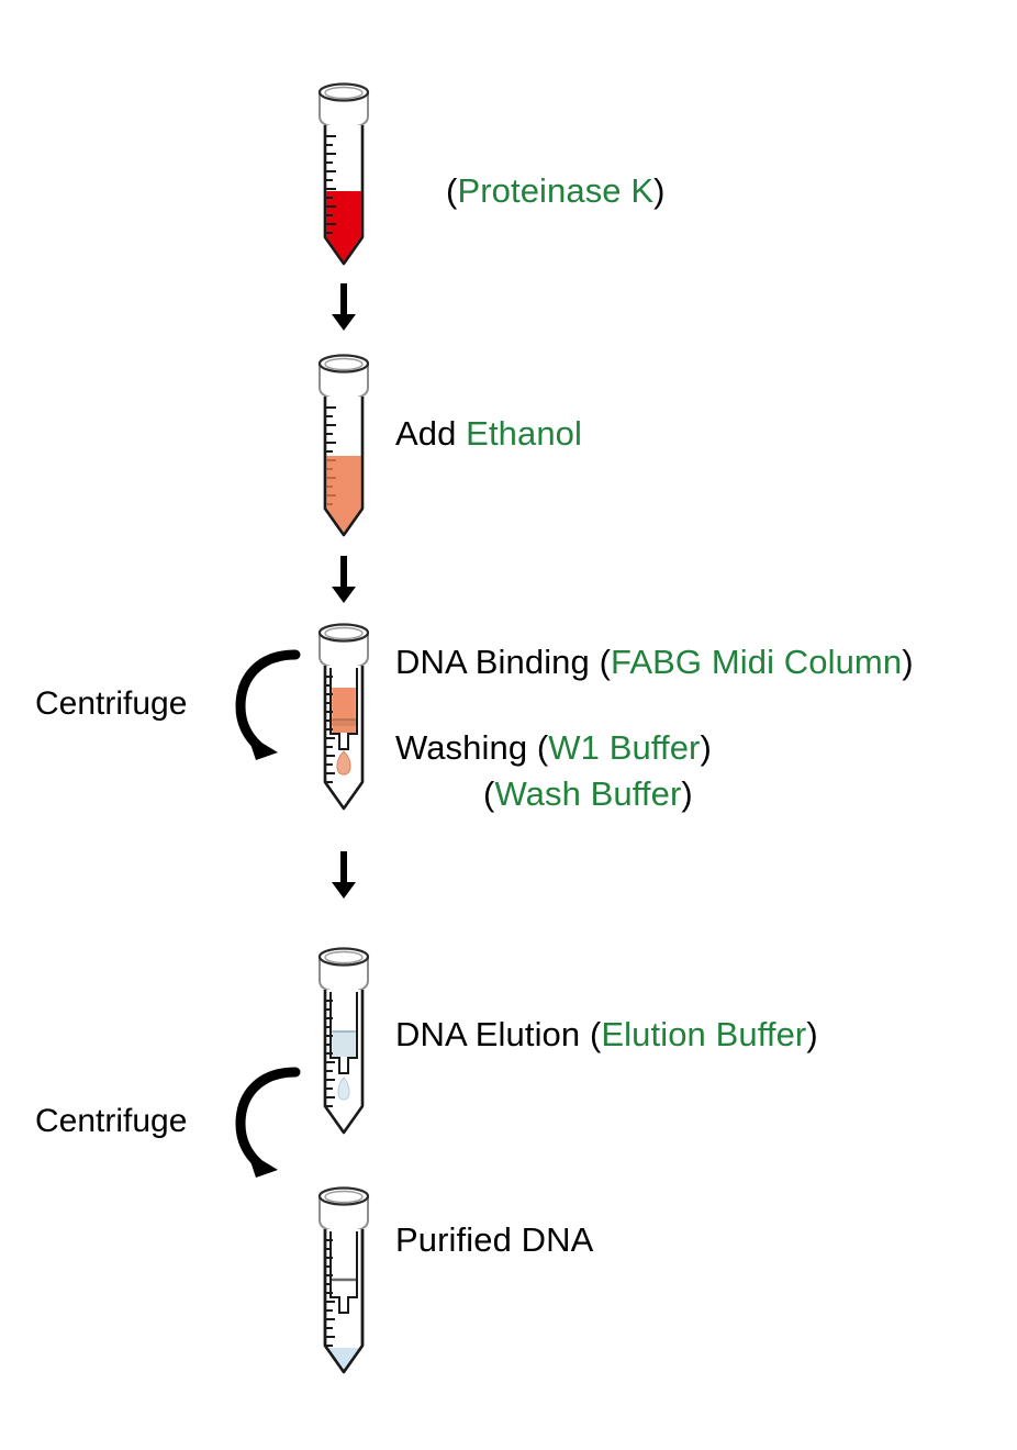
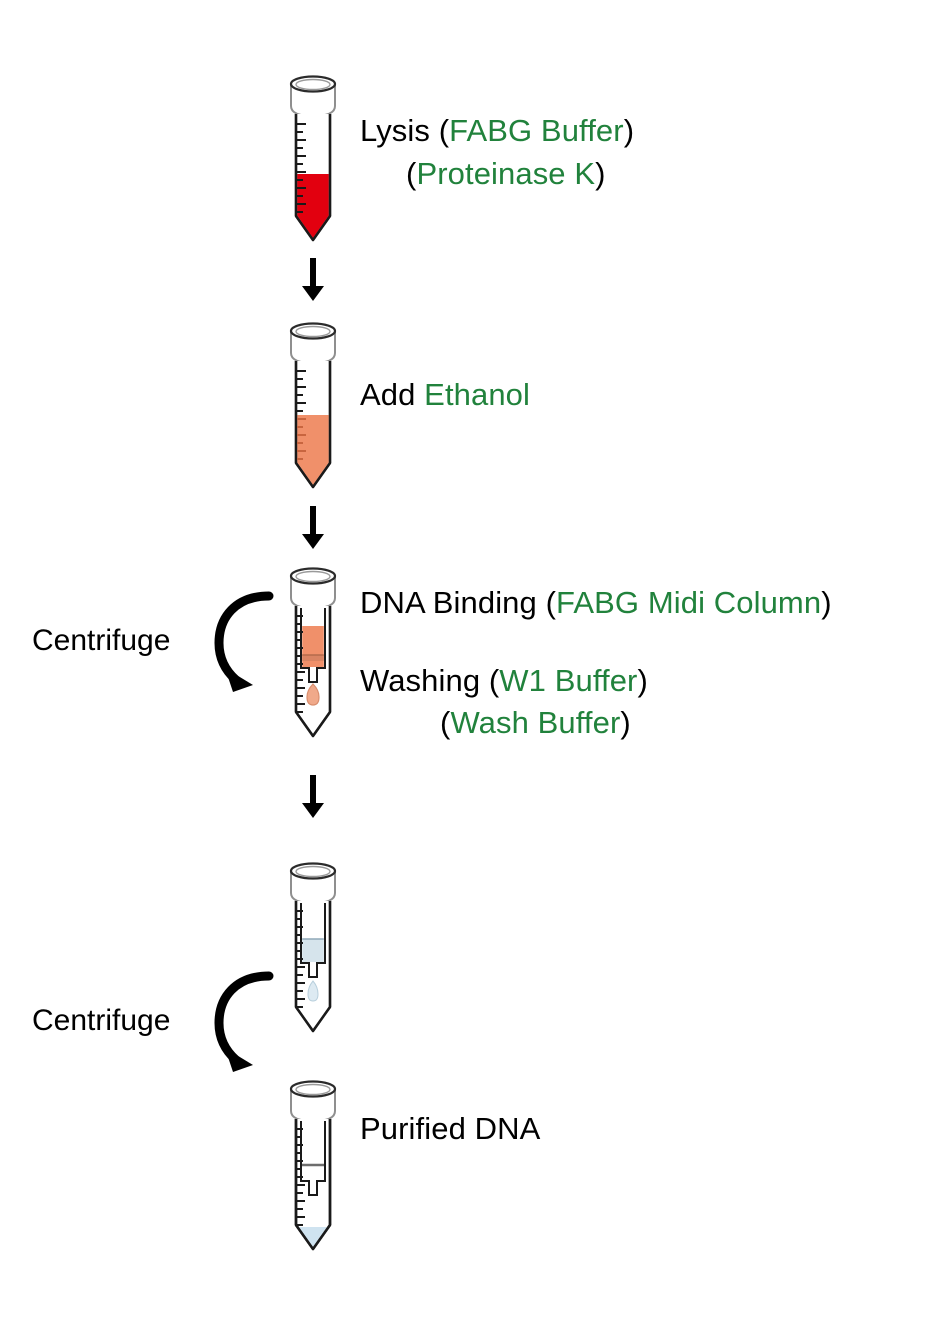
+ Lysis (FABG Buffer)
  (Proteinase K)
  Add Ethanol
  DNA Binding (FABG Midi Column)
  Washing (W1 Buffer)
  (Wash Buffer)
  Centrifuge
- DNA Elution (Elution Buffer)
  Centrifuge
  Purified DNA
